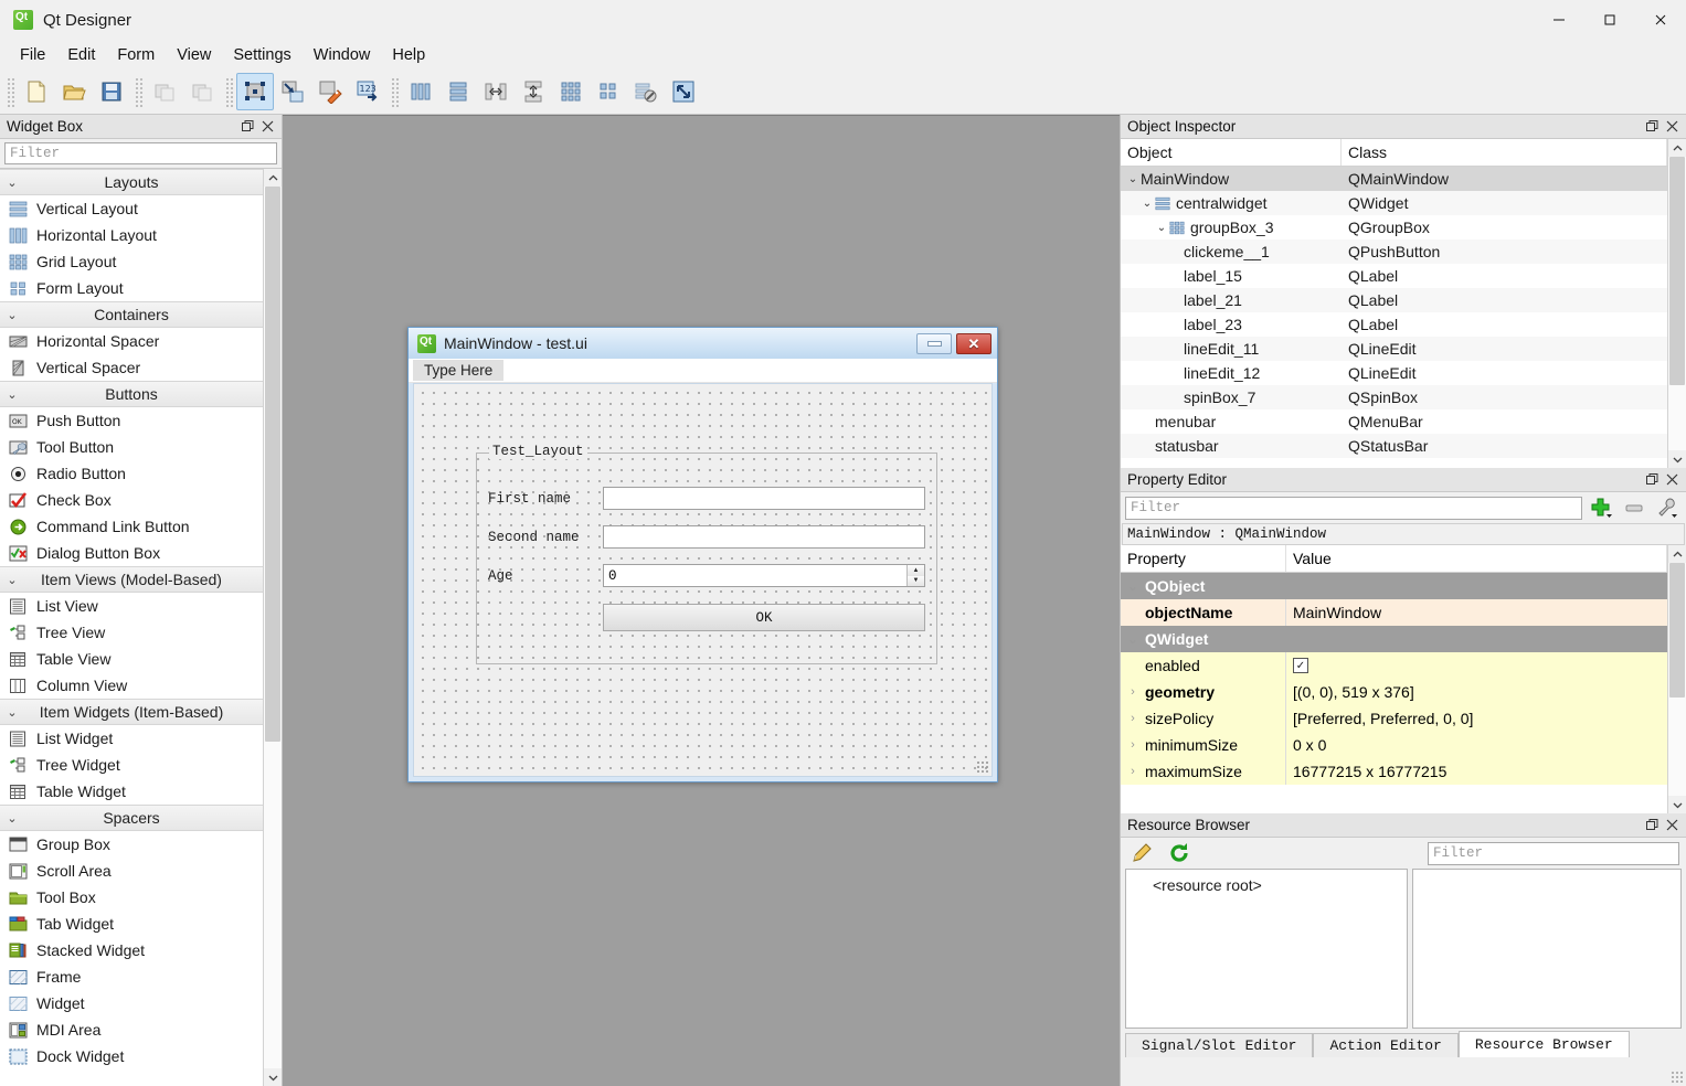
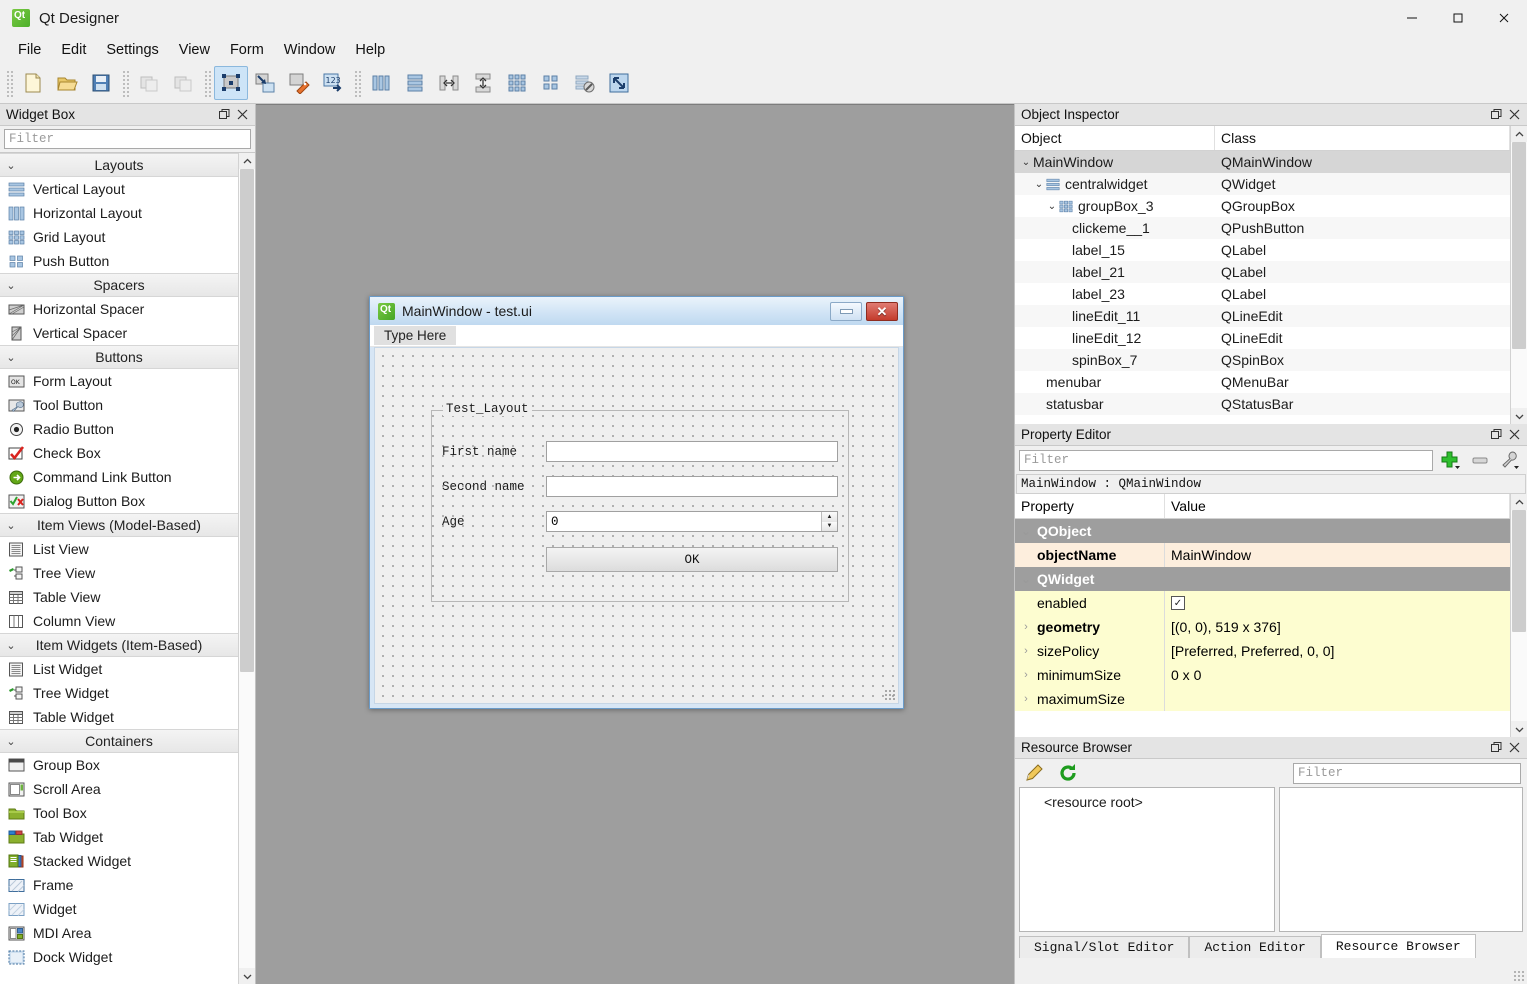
  Qt Designer
  File
  Edit
- Form
+ Settings
  View
- Settings
+ Form
  Window
  Help
  123
  Widget Box
  Filter
  ⌄
  Layouts
  Vertical Layout
  Horizontal Layout
  Grid Layout
- Form Layout
+ Push Button
  ⌄
- Containers
+ Spacers
  Horizontal Spacer
  Vertical Spacer
  ⌄
  Buttons
- Push Button
+ Form Layout
  Tool Button
  Radio Button
  Check Box
  Command Link Button
  Dialog Button Box
  ⌄
  Item Views (Model-Based)
  List View
  Tree View
  Table View
  Column View
  ⌄
  Item Widgets (Item-Based)
  List Widget
  Tree Widget
  Table Widget
  ⌄
- Spacers
+ Containers
  Group Box
  Scroll Area
  Tool Box
  Tab Widget
  Stacked Widget
  Frame
  Widget
  MDI Area
  Dock Widget
  MainWindow - test.ui
  ✕
  Type Here
  Test_Layout
  First name
  Second name
  Age
  0
  OK
  Object Inspector
  Object
  Class
  ⌄
  MainWindow
  QMainWindow
  ⌄
  centralwidget
  QWidget
  ⌄
  groupBox_3
  QGroupBox
  clickeme__1
  QPushButton
  label_15
  QLabel
  label_21
  QLabel
  label_23
  QLabel
  lineEdit_11
  QLineEdit
  lineEdit_12
  QLineEdit
  spinBox_7
  QSpinBox
  menubar
  QMenuBar
  statusbar
  QStatusBar
  Property Editor
  Filter
  MainWindow : QMainWindow
  Property
  Value
  QObject
  objectName
  MainWindow
  QWidget
  enabled
  ✓
  ›
  geometry
  [(0, 0), 519 x 376]
  ›
  sizePolicy
  [Preferred, Preferred, 0, 0]
  ›
  minimumSize
  0 x 0
  ›
  maximumSize
- 16777215 x 16777215
  Resource Browser
  Filter
  <resource root>
  Signal/Slot Editor
  Action Editor
  Resource Browser
